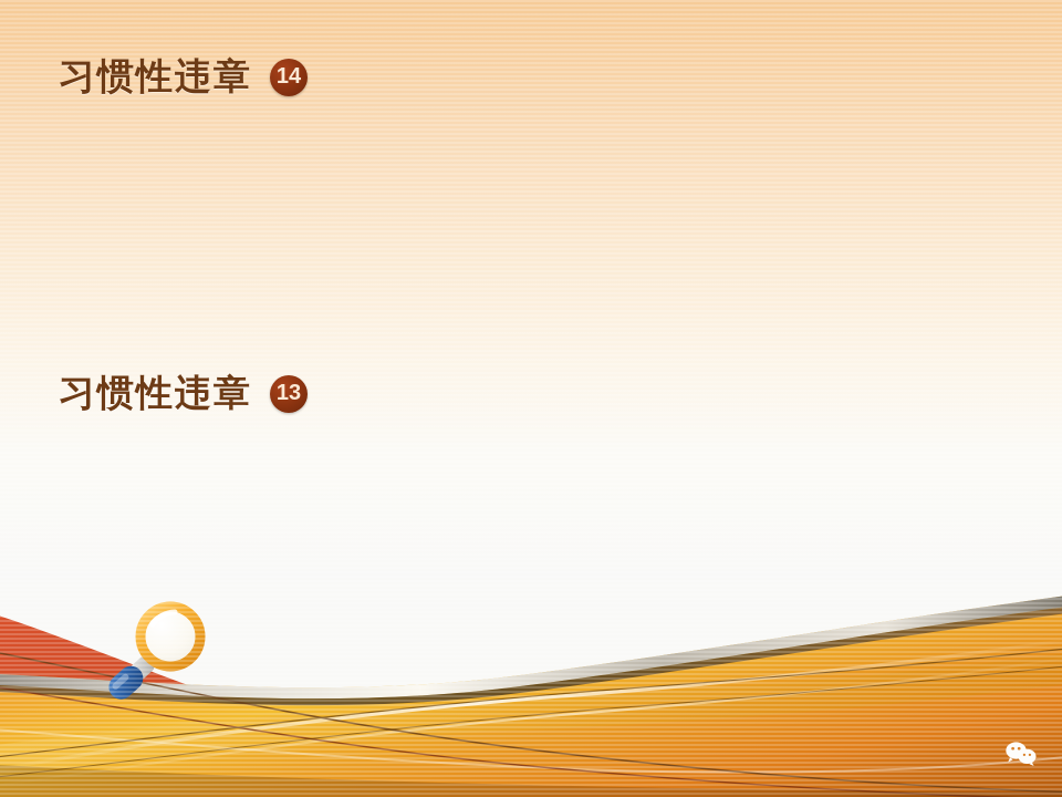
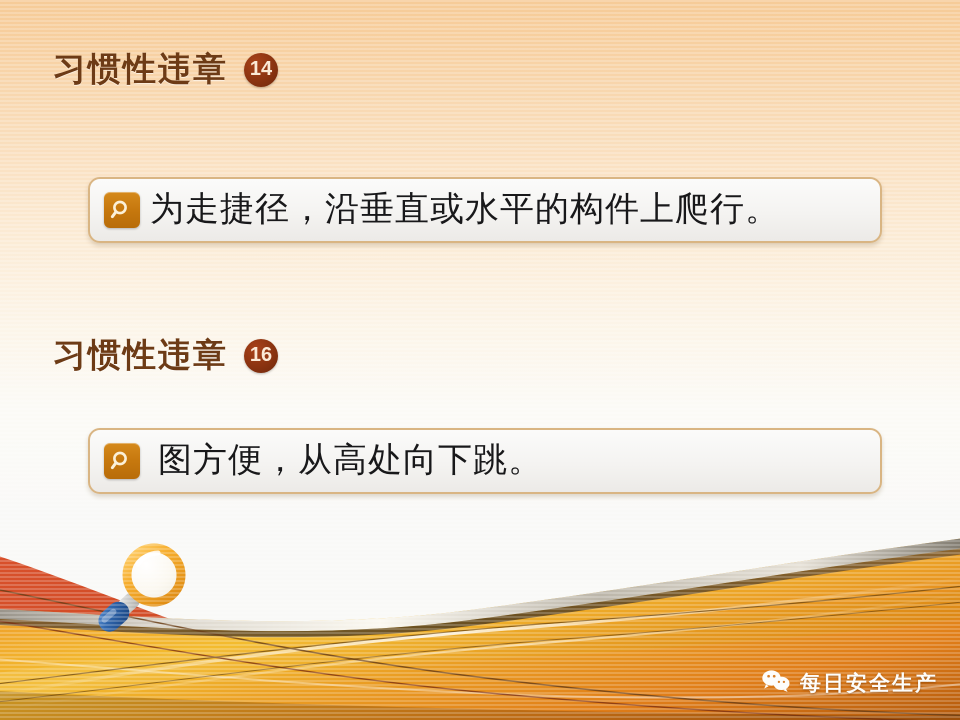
  习惯性违章
  14
+ 为走捷径，沿垂直或水平的构件上爬行。
  习惯性违章
- 13
+ 16
+ 图方便，从高处向下跳。
+ 每日安全生产
